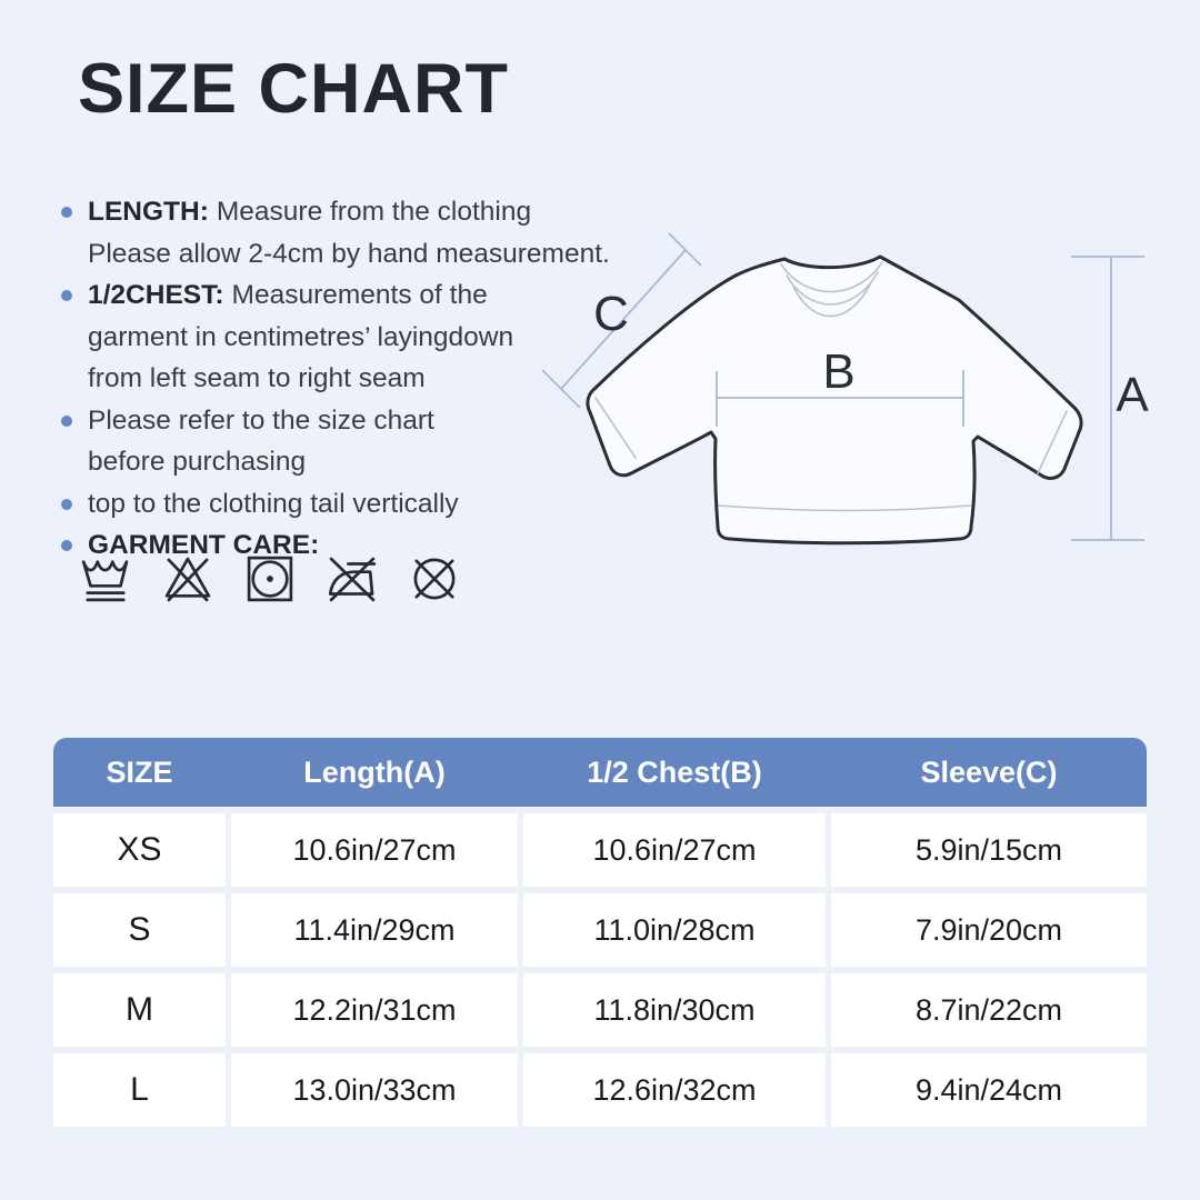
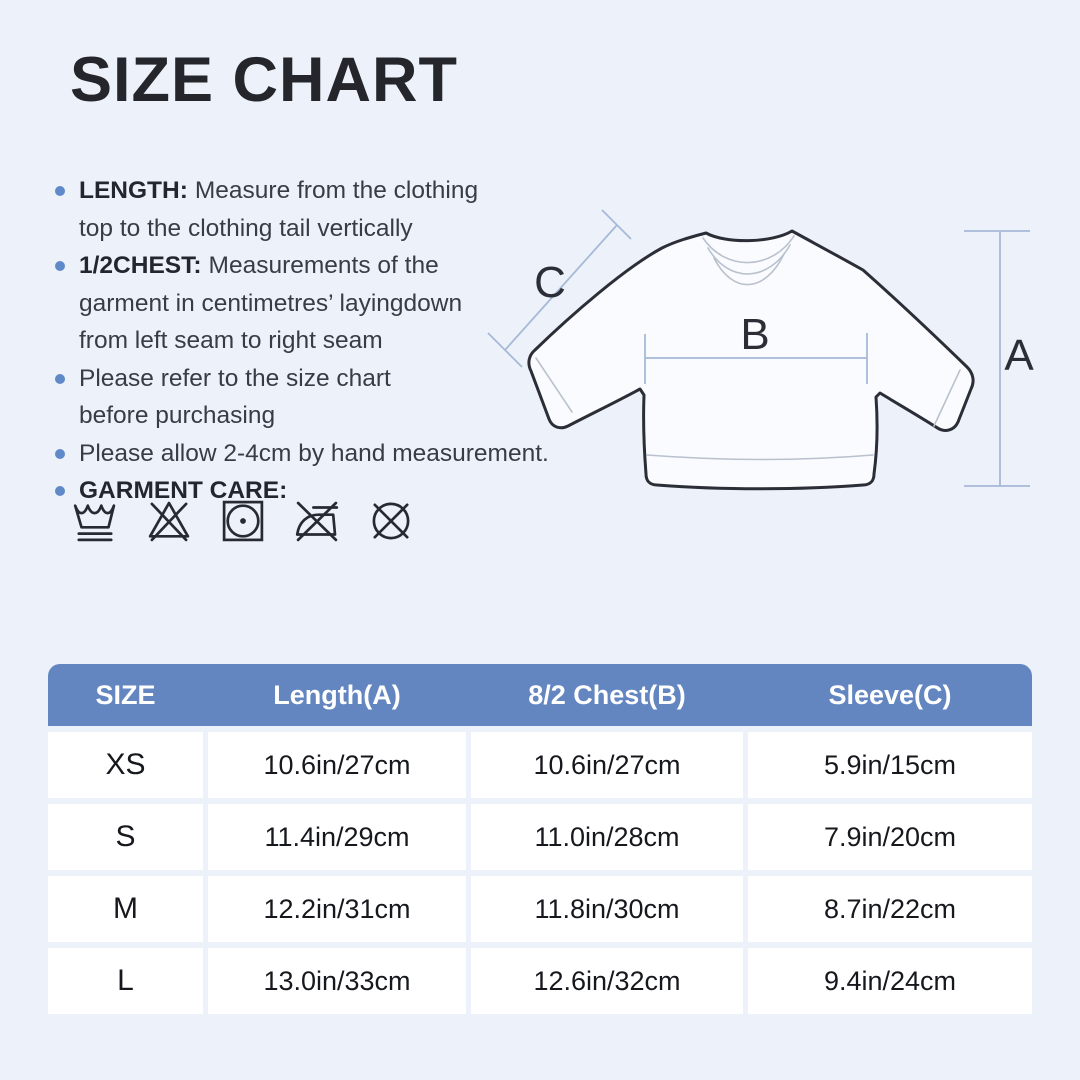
  SIZE CHART
  LENGTH: Measure from the clothing
- Please allow 2-4cm by hand measurement.
+ top to the clothing tail vertically
  1/2CHEST: Measurements of the
  garment in centimetres’ layingdown
  from left seam to right seam
  Please refer to the size chart
  before purchasing
- top to the clothing tail vertically
+ Please allow 2-4cm by hand measurement.
  GARMENT CARE:
  C
  B
  A
  SIZE
  Length(A)
- 1/2 Chest(B)
+ 8/2 Chest(B)
  Sleeve(C)
  XS
  10.6in/27cm
  10.6in/27cm
  5.9in/15cm
  S
  11.4in/29cm
  11.0in/28cm
  7.9in/20cm
  M
  12.2in/31cm
  11.8in/30cm
  8.7in/22cm
  L
  13.0in/33cm
  12.6in/32cm
  9.4in/24cm
